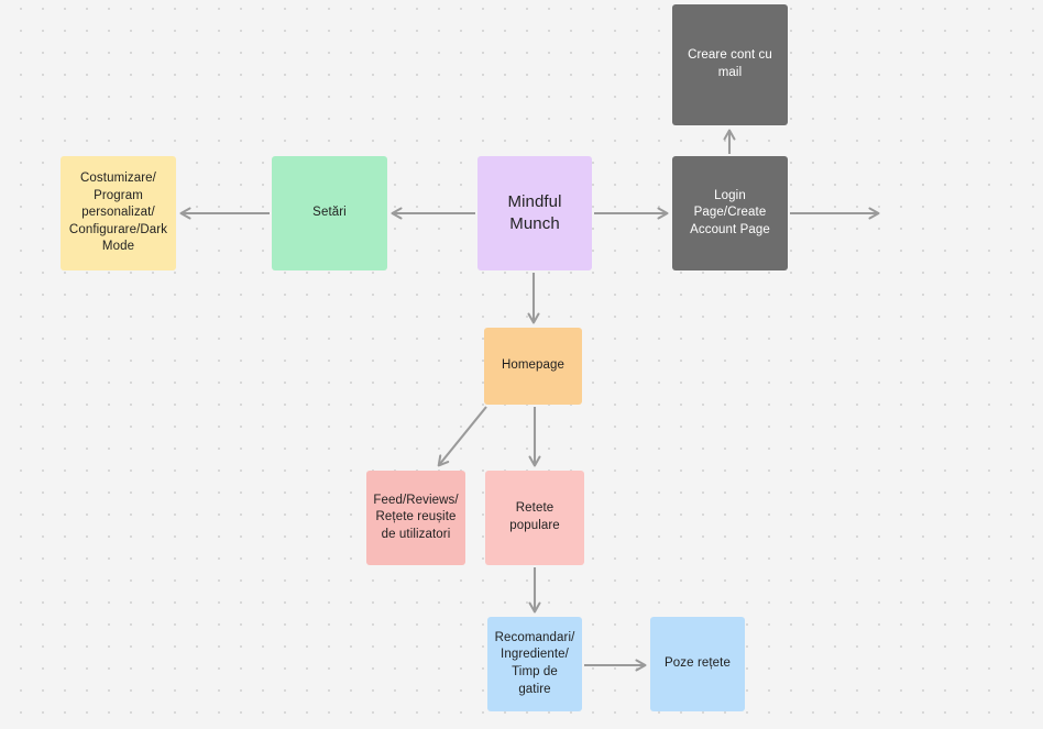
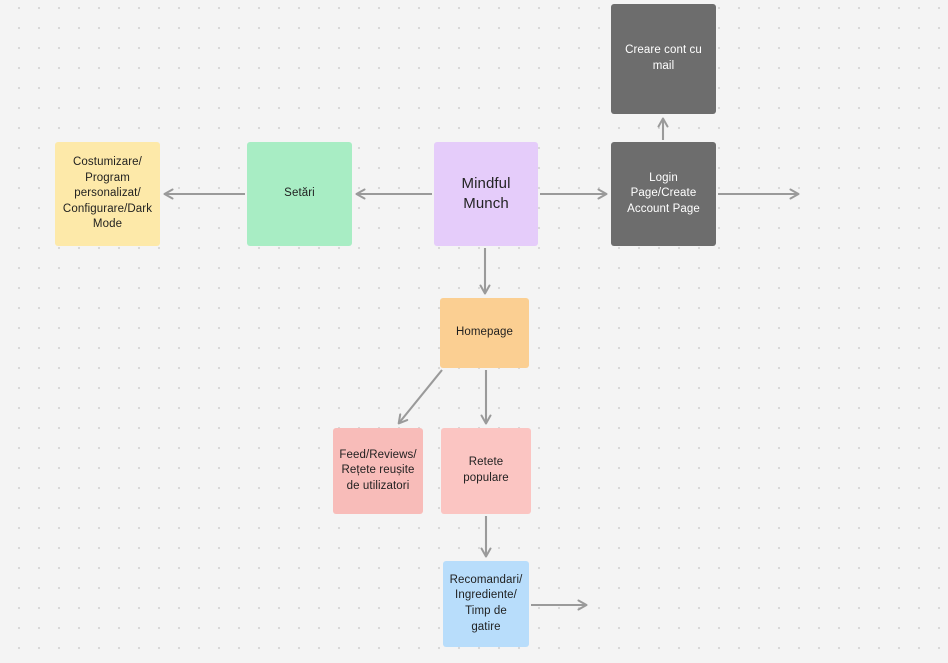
  Creare cont cu
  mail
  Costumizare/
  Program
  personalizat/
  Configurare/Dark
  Mode
  Setări
  Mindful
  Munch
  Login Page/Create
  Account Page
  Homepage
  Feed/Reviews/
  Rețete reușite
  de utilizatori
  Retete populare
  Recomandari/
  Ingrediente/
  Timp de
  gatire
- Poze rețete
